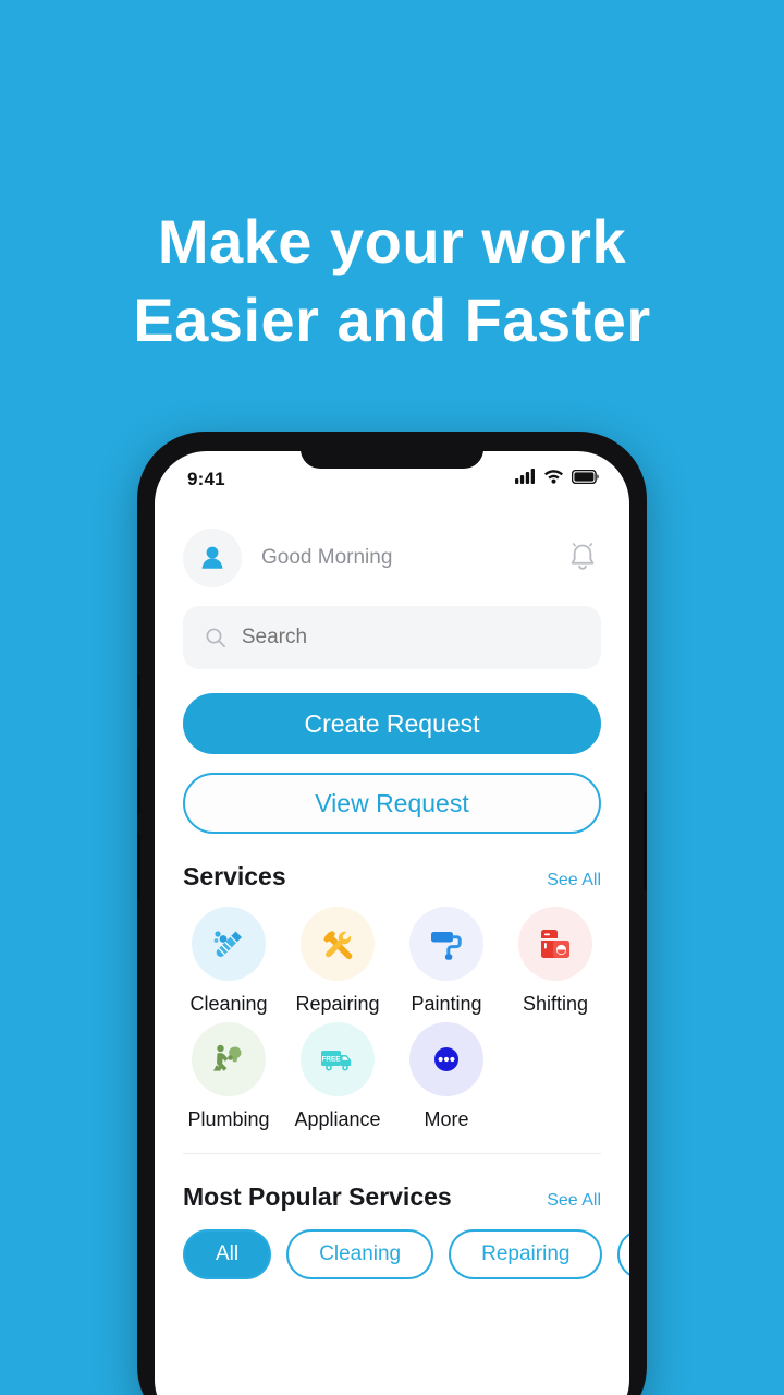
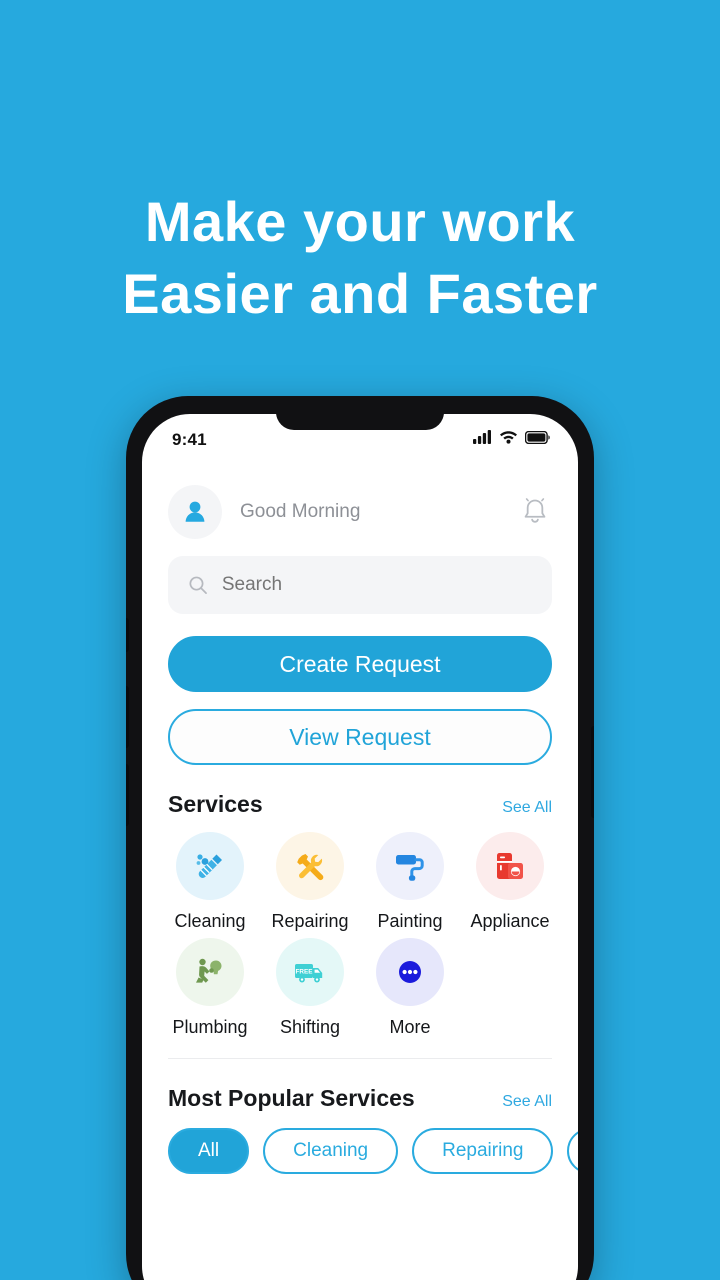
  Make your work
  Easier and Faster
  9:41
  Good Morning
  Search
  Create Request
  View Request
  Services
  See All
  Cleaning
  Repairing
  Painting
- Shifting
+ Appliance
  Plumbing
- Appliance
+ Shifting
  More
  Most Popular Services
  See All
  All
  Cleaning
  Repairing
